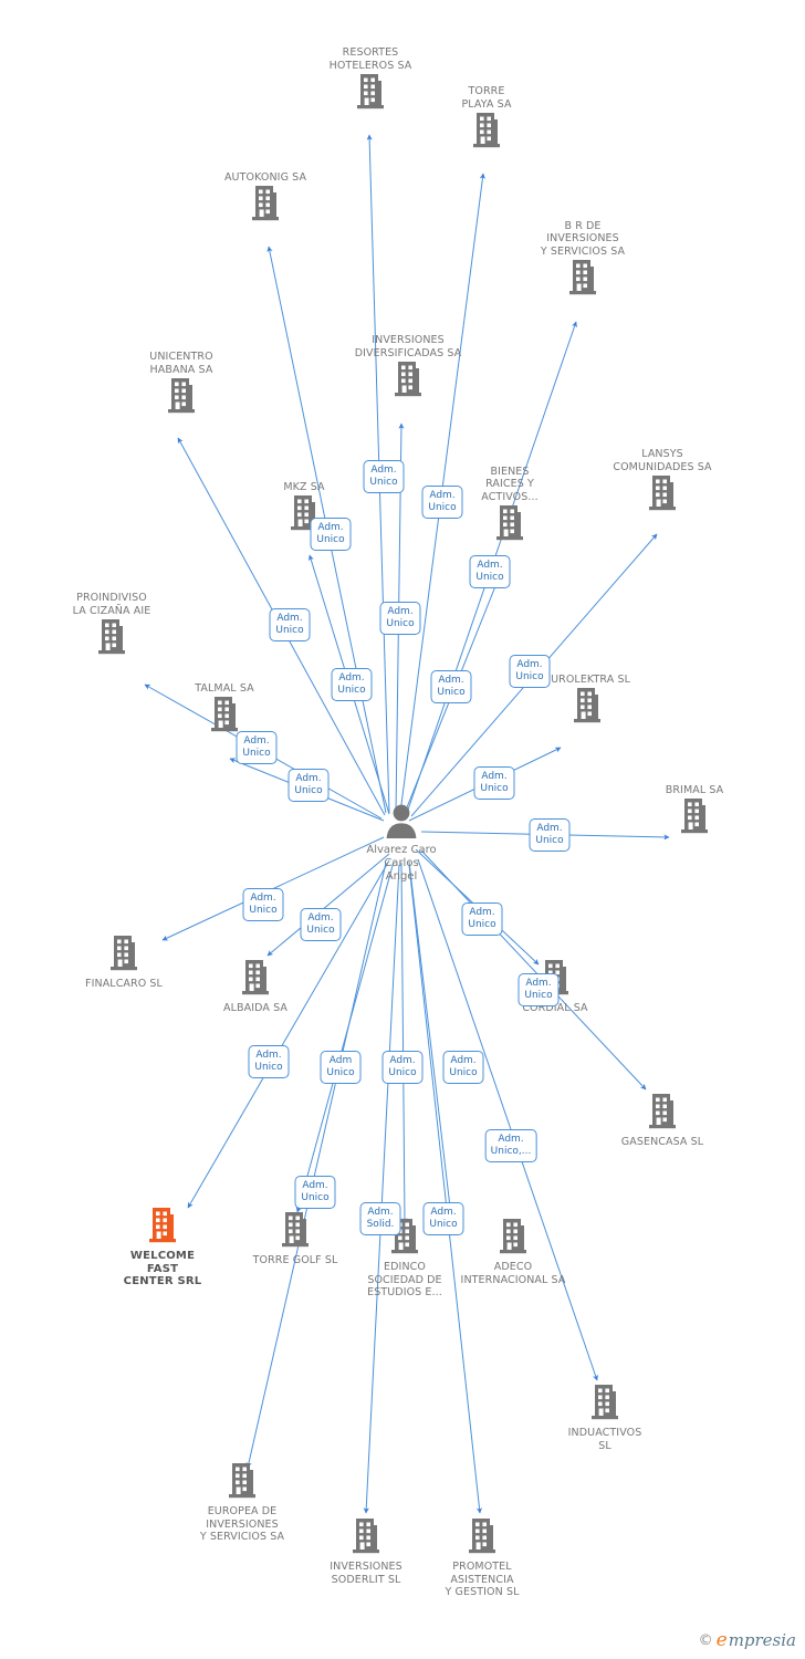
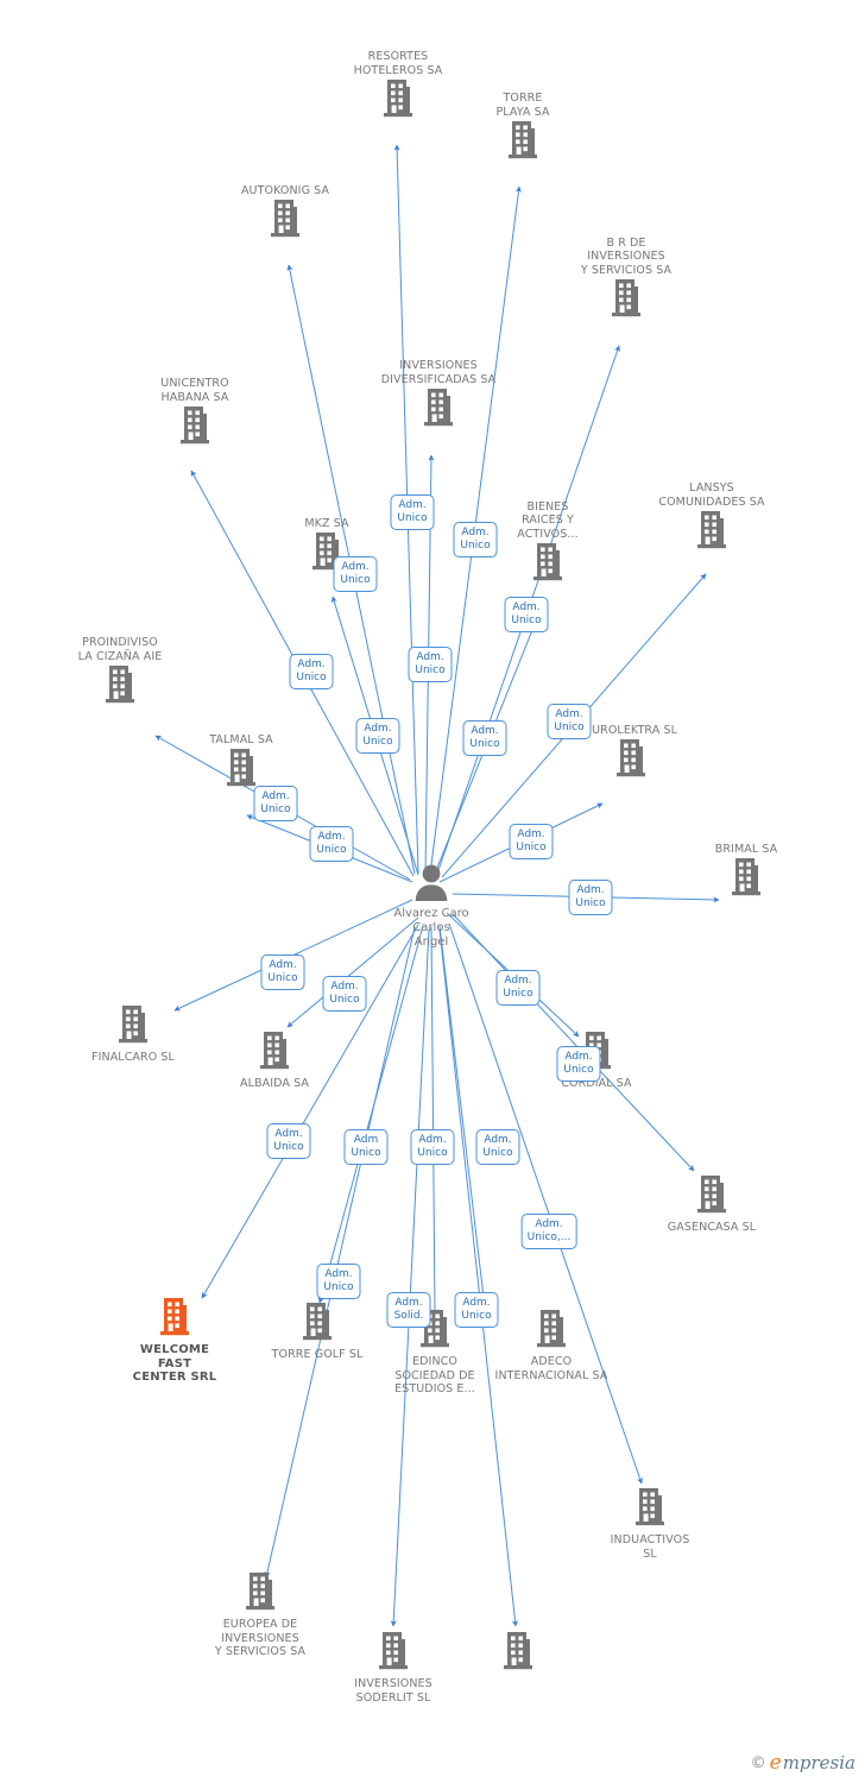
  RESORTES
  HOTELEROS SA
  TORRE
  PLAYA SA
  AUTOKONIG SA
  B R DE
  INVERSIONES
  Y SERVICIOS SA
  INVERSIONES
  DIVERSIFICADAS SA
  UNICENTRO
  HABANA SA
  LANSYS
  COMUNIDADES SA
  BIENES
  RAICES Y
  ACTIVOS...
  MKZ SA
  PROINDIVISO
  LA CIZAÑA AIE
  UROLEKTRA SL
  TALMAL SA
  BRIMAL SA
  FINALCARO SL
  ALBAIDA SA
  CORDIAL SA
  GASENCASA SL
  WELCOME
  FAST
  CENTER SRL
  TORRE GOLF SL
  EDINCO
  SOCIEDAD DE
  ESTUDIOS E...
  ADECO
  INTERNACIONAL SA
  INDUACTIVOS
  SL
  EUROPEA DE
  INVERSIONES
  Y SERVICIOS SA
  INVERSIONES
  SODERLIT SL
- PROMOTEL
- ASISTENCIA
- Y GESTION SL
  Alvarez Caro
  Carlos
  Angel
  Adm.
  Unico
  Adm.
  Unico
  Adm.
  Unico
  Adm.
  Unico
  Adm.
  Unico
  Adm.
  Unico
  Adm.
  Unico
  Adm.
  Unico
  Adm.
  Unico
  Adm.
  Unico
  Adm.
  Unico
  Adm.
  Unico
  Adm.
  Unico
  Adm.
  Unico
  Adm.
  Unico
  Adm.
  Unico
  Adm.
  Unico
  Adm.
  Unico
  Adm
  Unico
  Adm.
  Unico
  Adm.
  Unico
  Adm.
  Unico,...
  Adm.
  Unico
  Adm.
  Solid.
  Adm.
  Unico
  ©
  e
  mpresia
